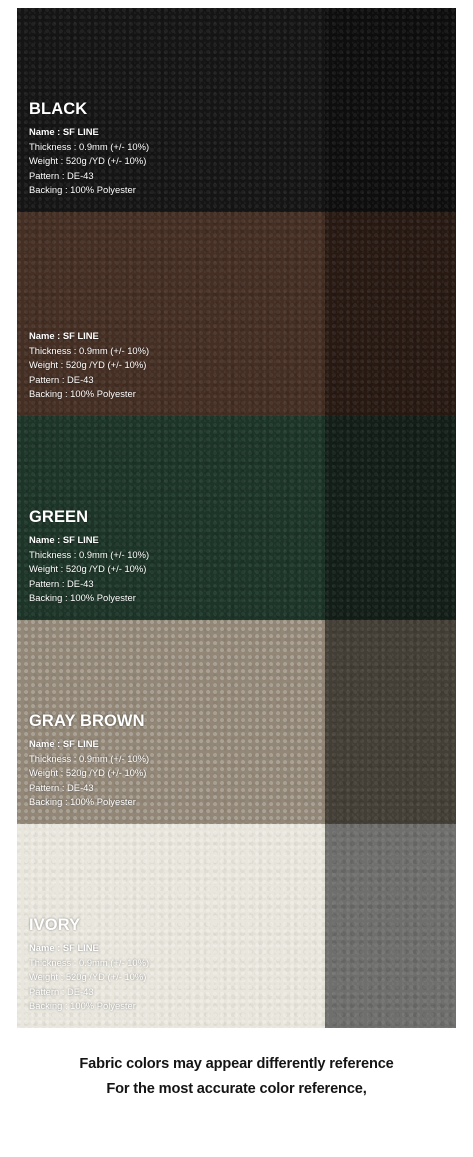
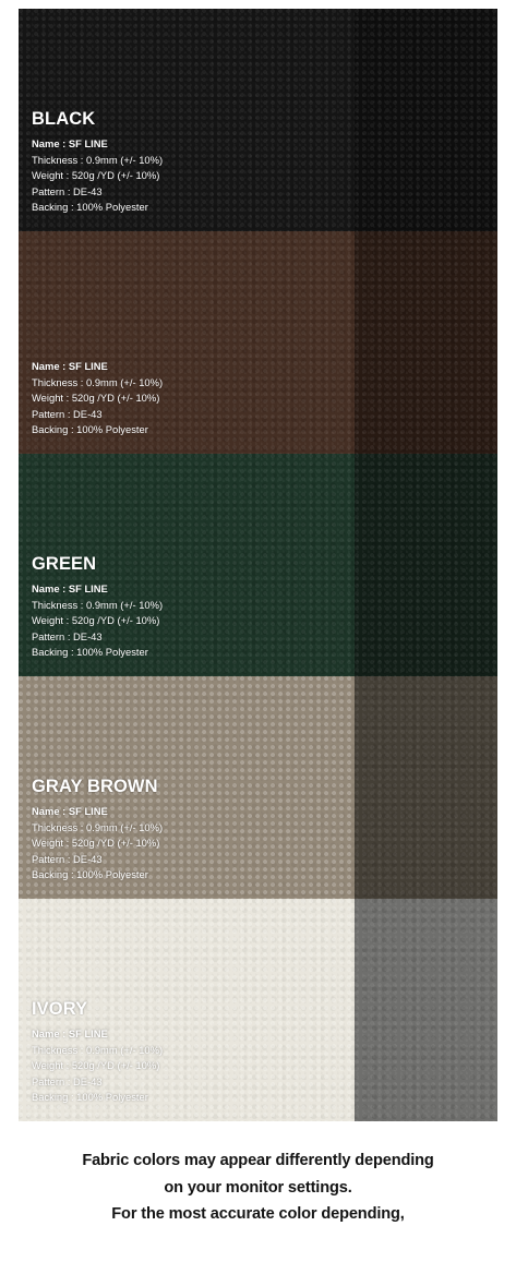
  BLACK
  Name : SF LINE
  Thickness : 0.9mm (+/- 10%)
  Weight : 520g /YD (+/- 10%)
  Pattern : DE-43
  Backing : 100% Polyester
  Name : SF LINE
  Thickness : 0.9mm (+/- 10%)
  Weight : 520g /YD (+/- 10%)
  Pattern : DE-43
  Backing : 100% Polyester
  GREEN
  Name : SF LINE
  Thickness : 0.9mm (+/- 10%)
  Weight : 520g /YD (+/- 10%)
  Pattern : DE-43
  Backing : 100% Polyester
  GRAY BROWN
  Name : SF LINE
  Thickness : 0.9mm (+/- 10%)
  Weight : 520g /YD (+/- 10%)
  Pattern : DE-43
  Backing : 100% Polyester
  IVORY
  Name : SF LINE
  Thickness : 0.9mm (+/- 10%)
  Weight : 520g /YD (+/- 10%)
  Pattern : DE-43
  Backing : 100% Polyester
- Fabric colors may appear differently reference
+ Fabric colors may appear differently depending
+ on your monitor settings.
- For the most accurate color reference,
+ For the most accurate color depending,
